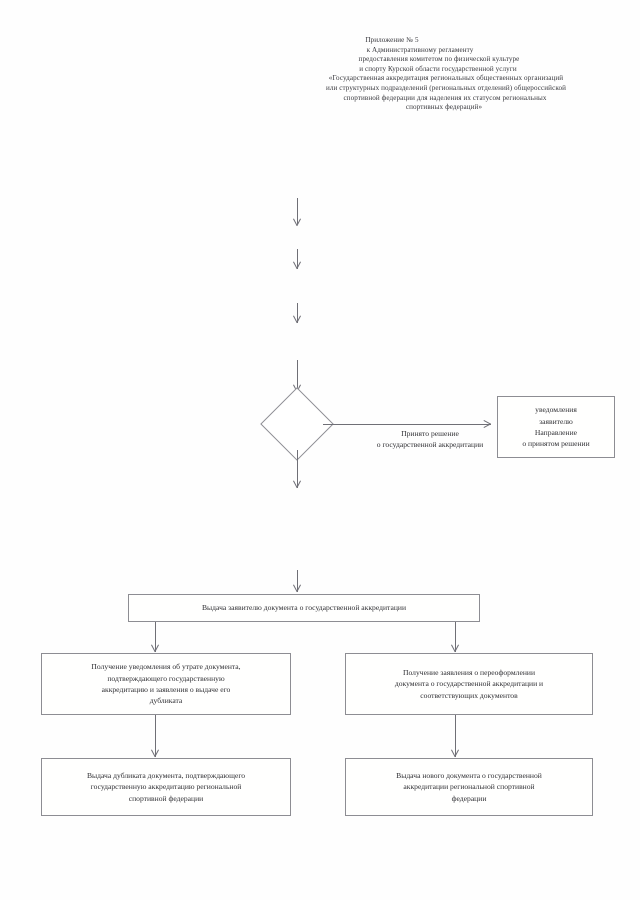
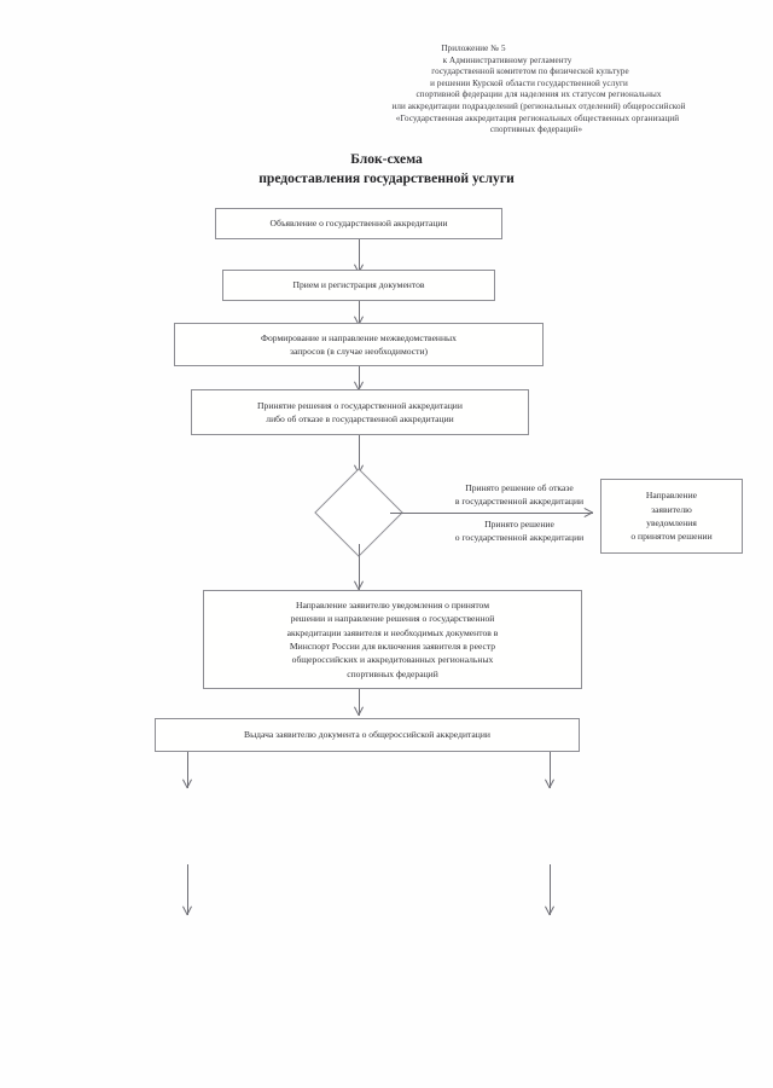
  Приложение № 5
  к Административному регламенту
- предоставления комитетом по физической культуре
+ государственной комитетом по физической культуре
- и спорту Курской области государственной услуги
+ и решении Курской области государственной услуги
- «Государственная аккредитация региональных общественных организаций
+ спортивной федерации для наделения их статусом региональных
- или структурных подразделений (региональных отделений) общероссийской
+ или аккредитации подразделений (региональных отделений) общероссийской
- спортивной федерации для наделения их статусом региональных
+ «Государственная аккредитация региональных общественных организаций
  спортивных федераций»
+ Блок-схема
+ предоставления государственной услуги
+ Объявление о государственной аккредитации
+ Прием и регистрация документов
+ Формирование и направление межведомственных
+ запросов (в случае необходимости)
+ Принятие решения о государственной аккредитации
+ либо об отказе в государственной аккредитации
+ Принято решение об отказе
+ в государственной аккредитации
  Принято решение
  о государственной аккредитации
- уведомления
+ Направление
  заявителю
- Направление
+ уведомления
  о принятом решении
+ Направление заявителю уведомления о принятом
+ решении и направление решения о государственной
+ аккредитации заявителя и необходимых документов в
+ Минспорт России для включения заявителя в реестр
+ общероссийских и аккредитованных региональных
+ спортивных федераций
- Выдача заявителю документа о государственной аккредитации
+ Выдача заявителю документа о общероссийской аккредитации
- Получение уведомления об утрате документа,
- подтверждающего государственную
- аккредитацию и заявления о выдаче его
- дубликата
- Получение заявления о переоформлении
- документа о государственной аккредитации и
- соответствующих документов
- Выдача дубликата документа, подтверждающего
- государственную аккредитацию региональной
- спортивной федерации
- Выдача нового документа о государственной
- аккредитации региональной спортивной
- федерации
